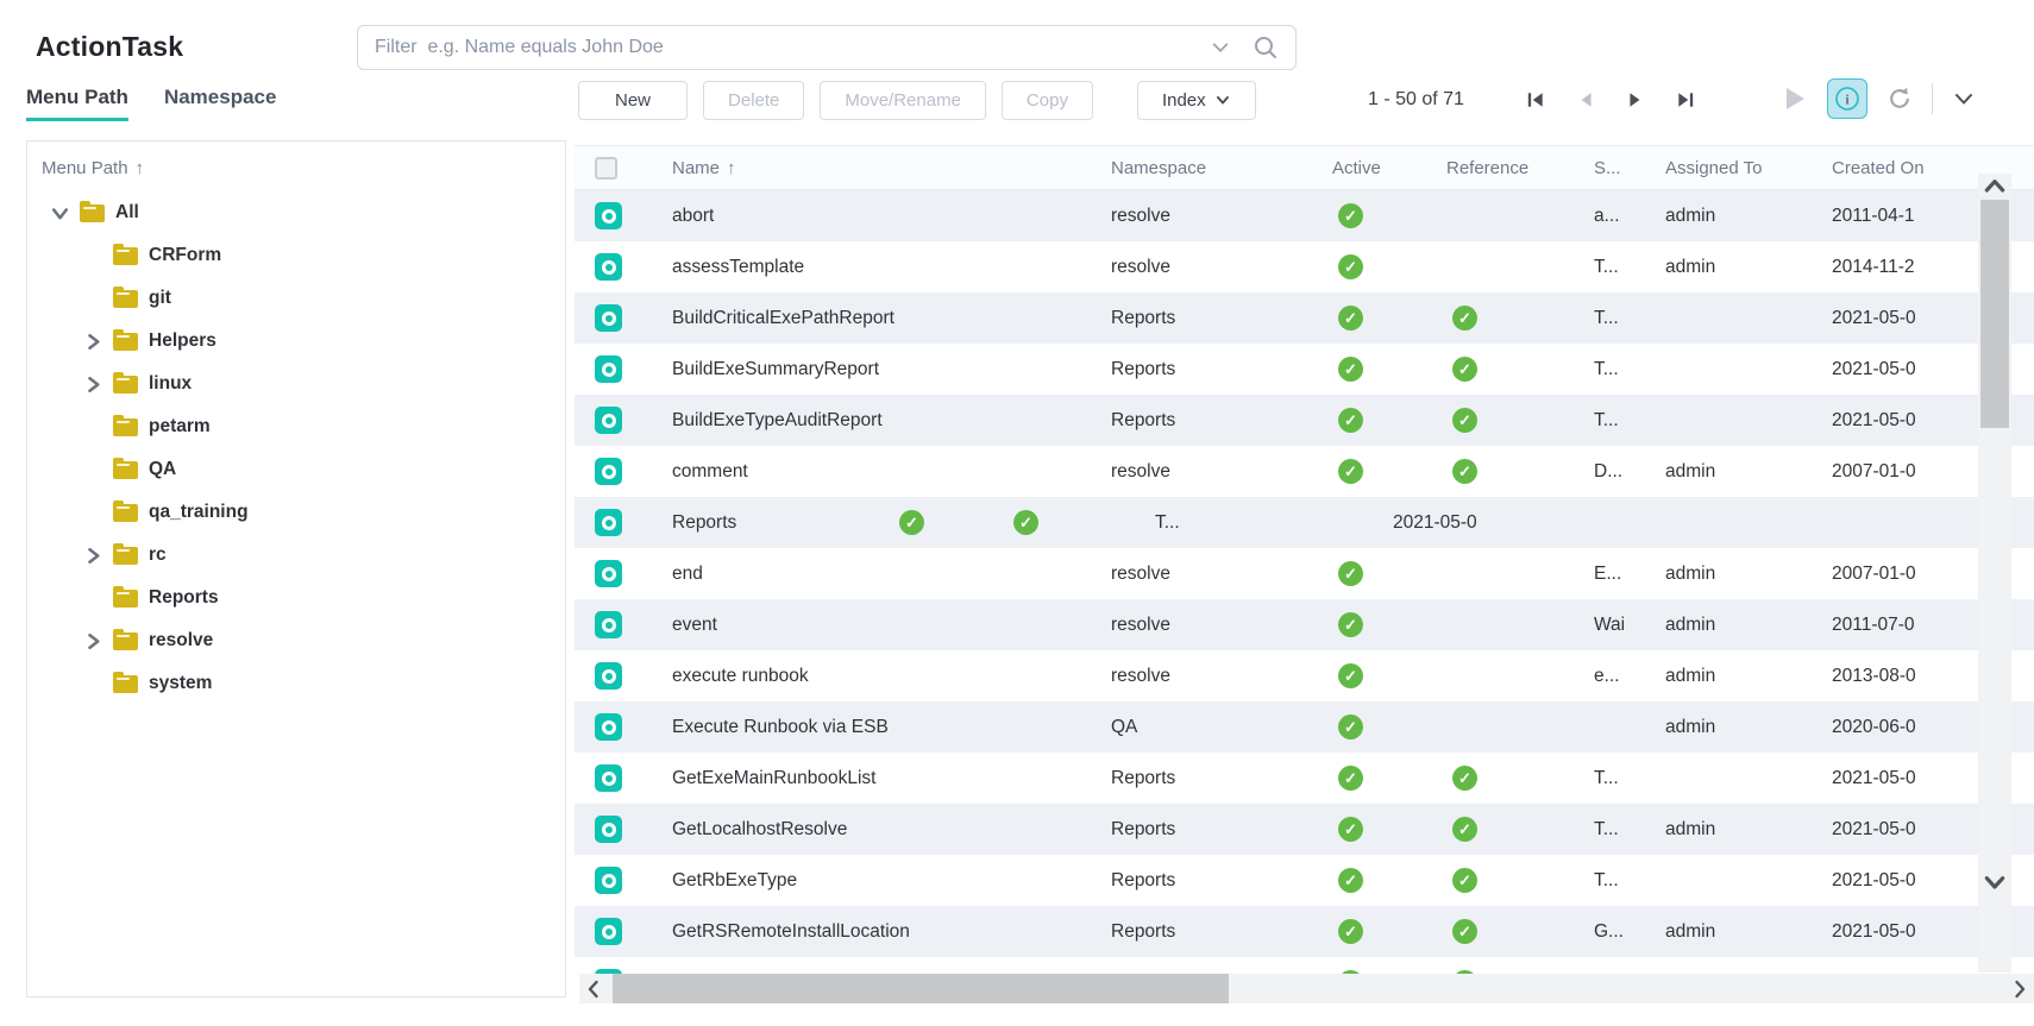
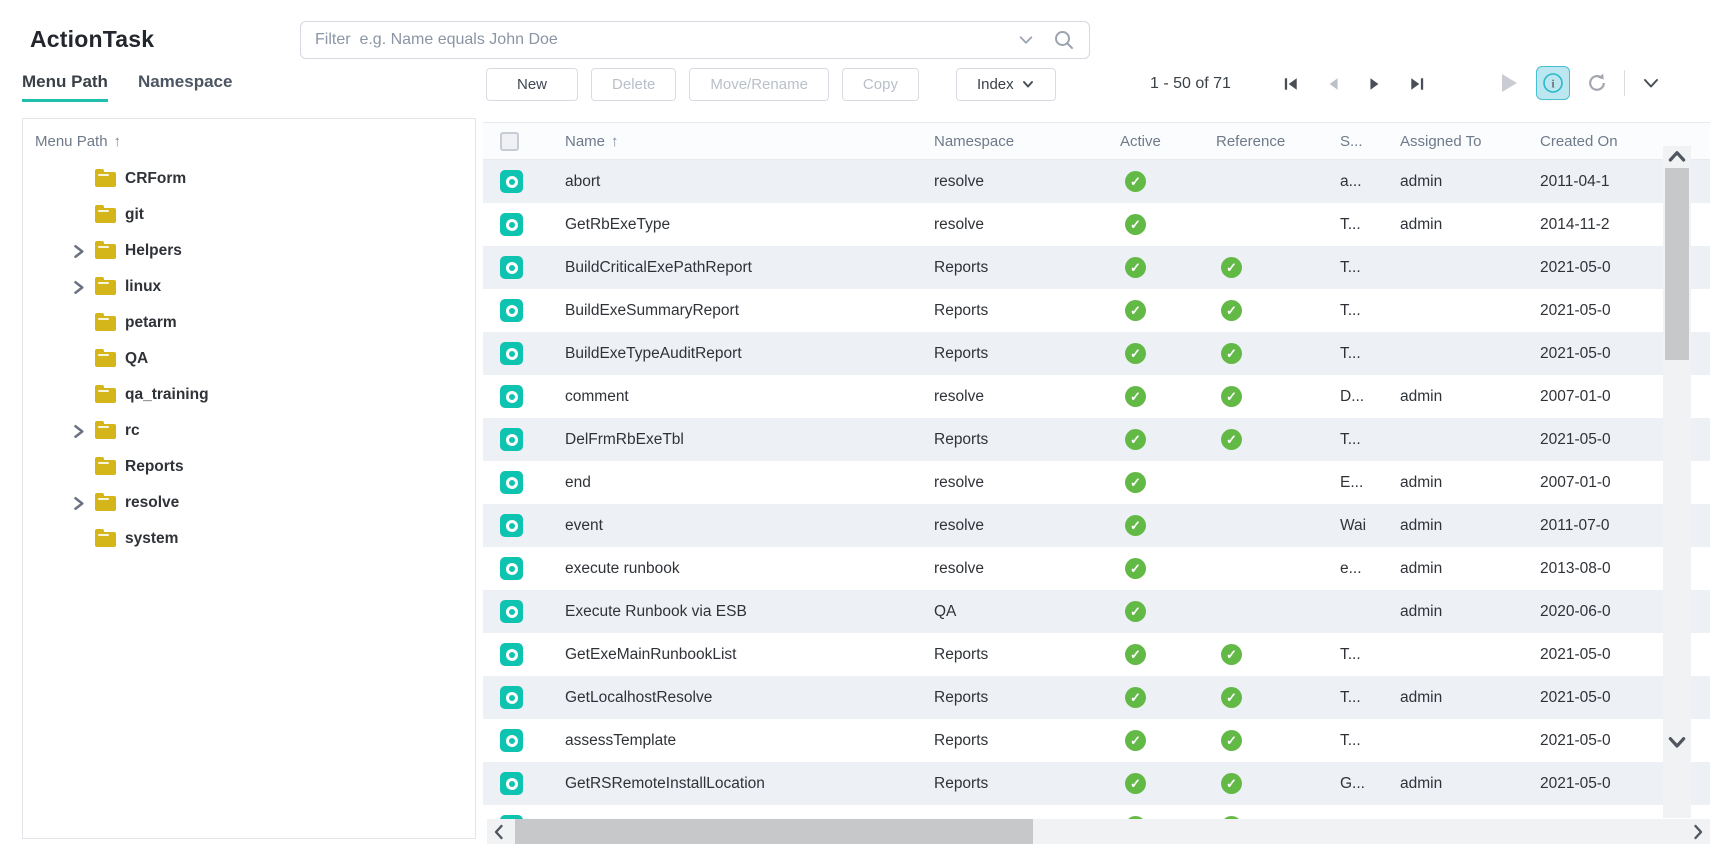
  ActionTask
  Filter e.g. Name equals John Doe
  Menu Path
  Namespace
  New
  Delete
  Move/Rename
  Copy
  Index
  1 - 50 of 71
  i
  Menu Path
  ↑
- All
  CRForm
  git
  Helpers
  linux
  petarm
  QA
  qa_training
  rc
  Reports
  resolve
  system
  Name
  ↑
  Namespace
  Active
  Reference
  S...
  Assigned To
  Created On
  abort
  resolve
  ✓
  a...
  admin
  2011-04-1
- assessTemplate
+ GetRbExeType
  resolve
  ✓
  T...
  admin
  2014-11-2
  BuildCriticalExePathReport
  Reports
  ✓
  ✓
  T...
  2021-05-0
  BuildExeSummaryReport
  Reports
  ✓
  ✓
  T...
  2021-05-0
  BuildExeTypeAuditReport
  Reports
  ✓
  ✓
  T...
  2021-05-0
  comment
  resolve
  ✓
  ✓
  D...
  admin
  2007-01-0
+ DelFrmRbExeTbl
  Reports
  ✓
  ✓
  T...
  2021-05-0
  end
  resolve
  ✓
  E...
  admin
  2007-01-0
  event
  resolve
  ✓
  Wai
  admin
  2011-07-0
  execute runbook
  resolve
  ✓
  e...
  admin
  2013-08-0
  Execute Runbook via ESB
  QA
  ✓
  admin
  2020-06-0
  GetExeMainRunbookList
  Reports
  ✓
  ✓
  T...
  2021-05-0
  GetLocalhostResolve
  Reports
  ✓
  ✓
  T...
  admin
  2021-05-0
- GetRbExeType
+ assessTemplate
  Reports
  ✓
  ✓
  T...
  2021-05-0
  GetRSRemoteInstallLocation
  Reports
  ✓
  ✓
  G...
  admin
  2021-05-0
